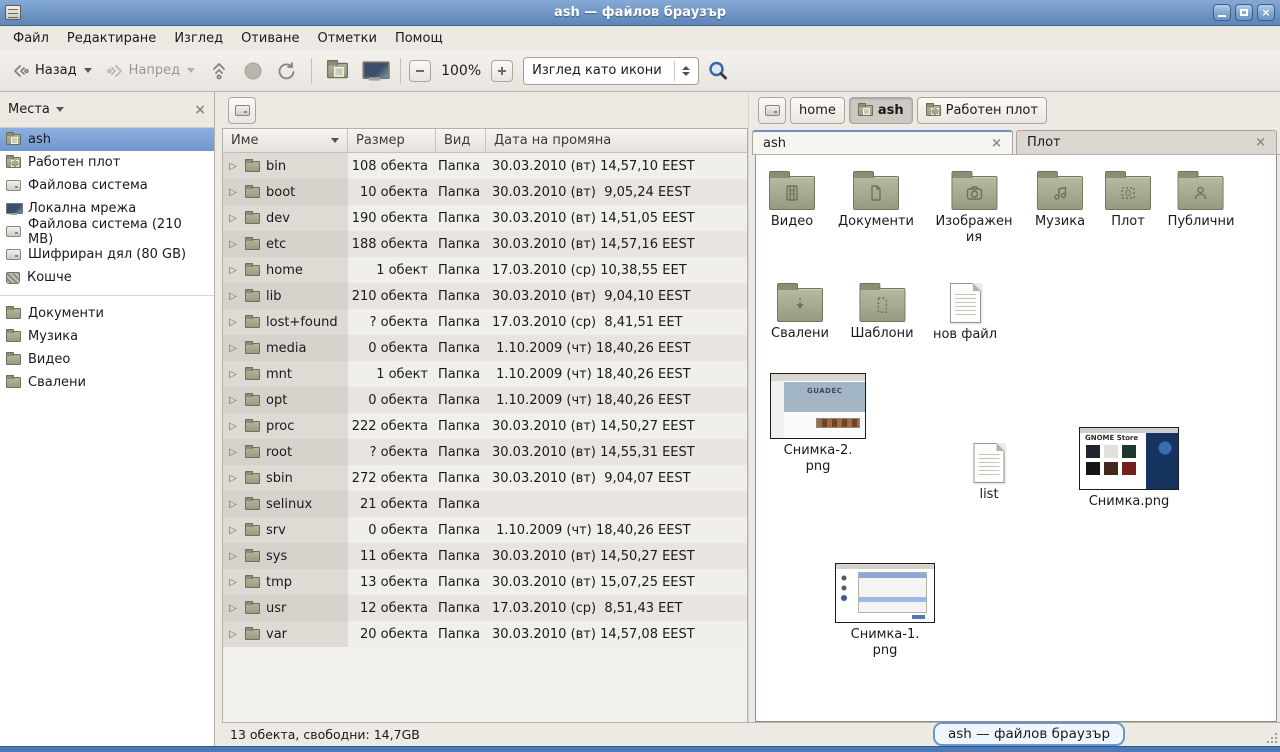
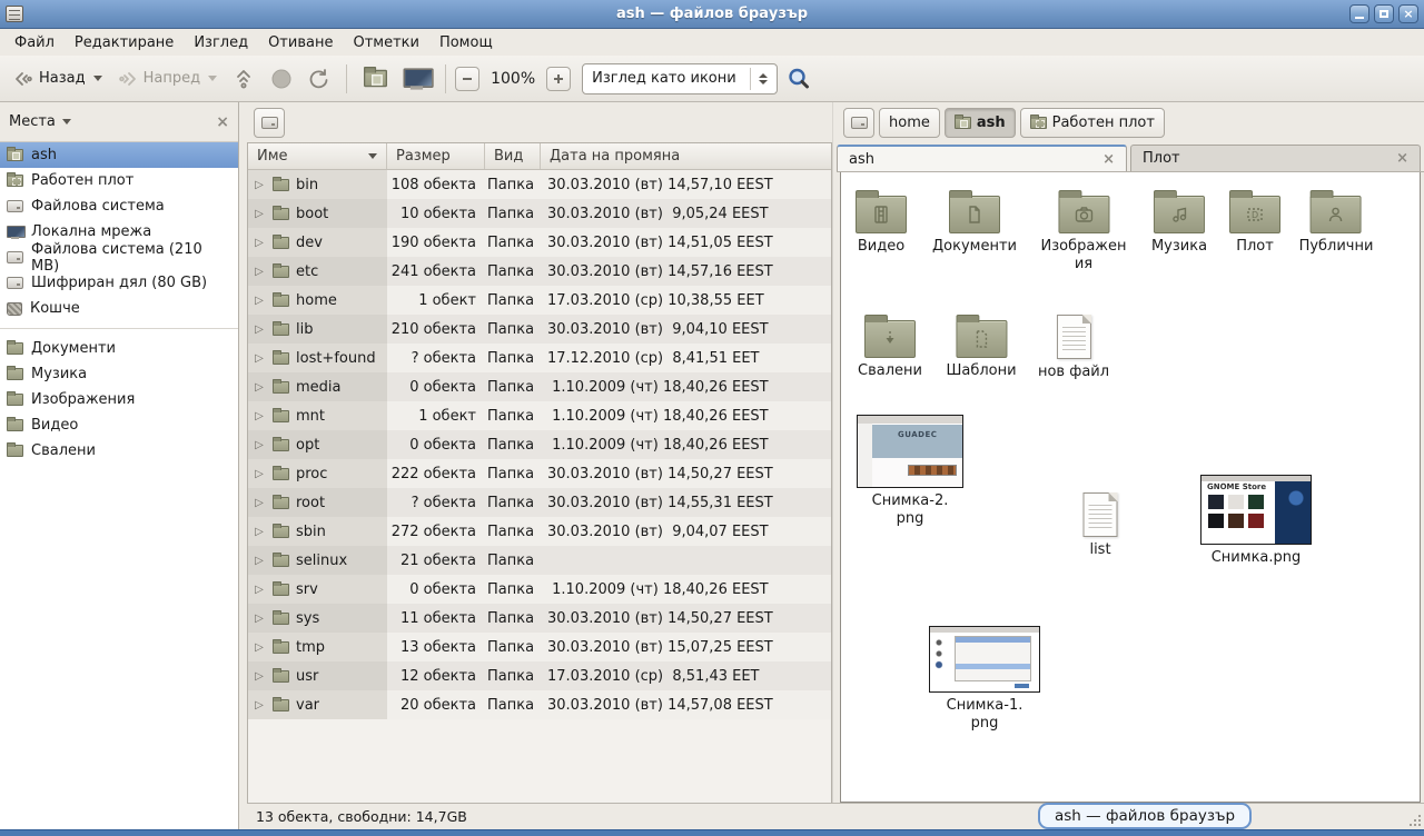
  ash — файлов браузър
  ×
  Файл
  Редактиране
  Изглед
  Отиване
  Отметки
  Помощ
  Назад
  Напред
  100%
  Изглед като икони
  Места
  ×
  ash
  Работен плот
  Файлова система
  Локална мрежа
  Файлова система (210 MB)
  Шифриран дял (80 GB)
  Кошче
  Документи
  Музика
+ Изображения
  Видео
  Свалени
  Име
  Размер
  Вид
  Дата на промяна
  ▷
  bin
  108 обекта
  Папка
  30.03.2010 (вт) 14,57,10 EEST
  ▷
  boot
  10 обекта
  Папка
  30.03.2010 (вт) 9,05,24 EEST
  ▷
  dev
  190 обекта
  Папка
  30.03.2010 (вт) 14,51,05 EEST
  ▷
  etc
- 188 обекта
+ 241 обекта
  Папка
  30.03.2010 (вт) 14,57,16 EEST
  ▷
  home
  1 обект
  Папка
  17.03.2010 (ср) 10,38,55 EET
  ▷
  lib
  210 обекта
  Папка
  30.03.2010 (вт) 9,04,10 EEST
  ▷
  lost+found
  ? обекта
  Папка
- 17.03.2010 (ср) 8,41,51 EET
+ 17.12.2010 (ср) 8,41,51 EET
  ▷
  media
  0 обекта
  Папка
  1.10.2009 (чт) 18,40,26 EEST
  ▷
  mnt
  1 обект
  Папка
  1.10.2009 (чт) 18,40,26 EEST
  ▷
  opt
  0 обекта
  Папка
  1.10.2009 (чт) 18,40,26 EEST
  ▷
  proc
  222 обекта
  Папка
  30.03.2010 (вт) 14,50,27 EEST
  ▷
  root
  ? обекта
  Папка
  30.03.2010 (вт) 14,55,31 EEST
  ▷
  sbin
  272 обекта
  Папка
  30.03.2010 (вт) 9,04,07 EEST
  ▷
  selinux
  21 обекта
  Папка
  ▷
  srv
  0 обекта
  Папка
  1.10.2009 (чт) 18,40,26 EEST
  ▷
  sys
  11 обекта
  Папка
  30.03.2010 (вт) 14,50,27 EEST
  ▷
  tmp
  13 обекта
  Папка
  30.03.2010 (вт) 15,07,25 EEST
  ▷
  usr
  12 обекта
  Папка
  17.03.2010 (ср) 8,51,43 EET
  ▷
  var
  20 обекта
  Папка
  30.03.2010 (вт) 14,57,08 EEST
  home
  ash
  Работен плот
  ash
  ×
  Плот
  ×
  Видео
  Документи
  Изображен
  ия
  Музика
  D
  Плот
  Публични
  Свалени
  Шаблони
  нов файл
  Снимка-2.
  png
  list
  Снимка.png
  Снимка-1.
  png
  13 обекта, свободни: 14,7GB
  ash — файлов браузър
